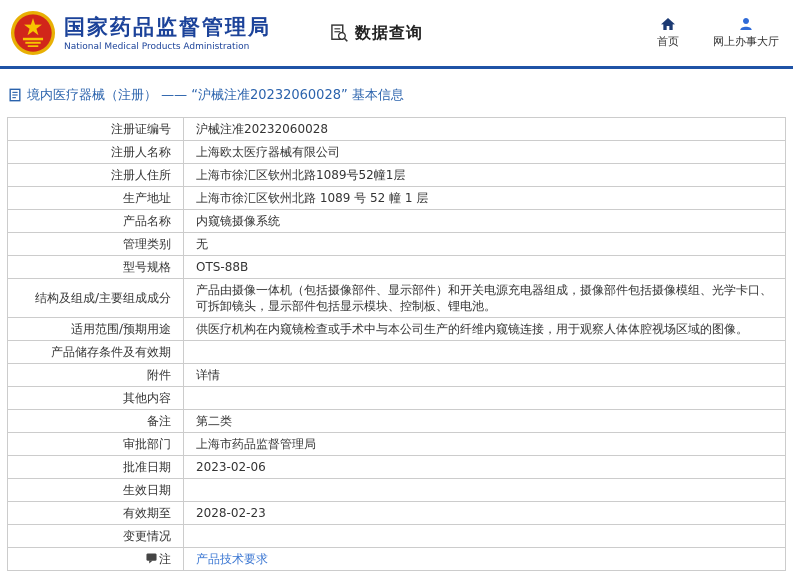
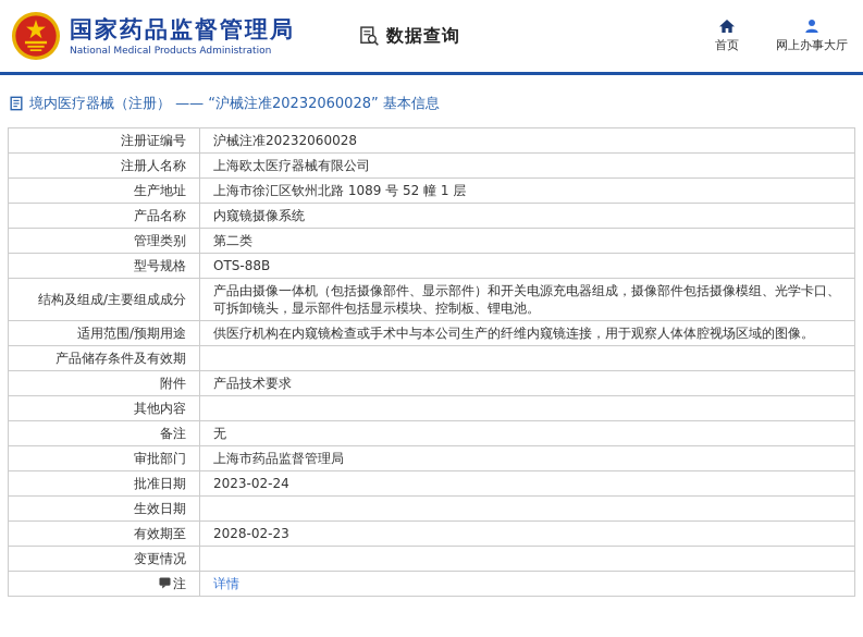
  国家药品监督管理局
  National Medical Products Administration
  数据查询
  首页
  网上办事大厅
  境内医疗器械（注册） —— “沪械注准20232060028” 基本信息
  注册证编号	沪械注准20232060028
  注册人名称	上海欧太医疗器械有限公司
- 注册人住所	上海市徐汇区钦州北路1089号52幢1层
  生产地址	上海市徐汇区钦州北路 1089 号 52 幢 1 层
  产品名称	内窥镜摄像系统
- 管理类别	无
+ 管理类别	第二类
  型号规格	OTS-88B
  结构及组成/主要组成成分	产品由摄像一体机（包括摄像部件、显示部件）和开关电源充电器组成，摄像部件包括摄像模组、光学卡口、可拆卸镜头，显示部件包括显示模块、控制板、锂电池。
  适用范围/预期用途	供医疗机构在内窥镜检查或手术中与本公司生产的纤维内窥镜连接，用于观察人体体腔视场区域的图像。
  产品储存条件及有效期
- 附件	详情
+ 附件	产品技术要求
  其他内容
- 备注	第二类
+ 备注	无
  审批部门	上海市药品监督管理局
- 批准日期	2023-02-06
+ 批准日期	2023-02-24
  生效日期
  有效期至	2028-02-23
  变更情况
- 注	产品技术要求
+ 注	详情
